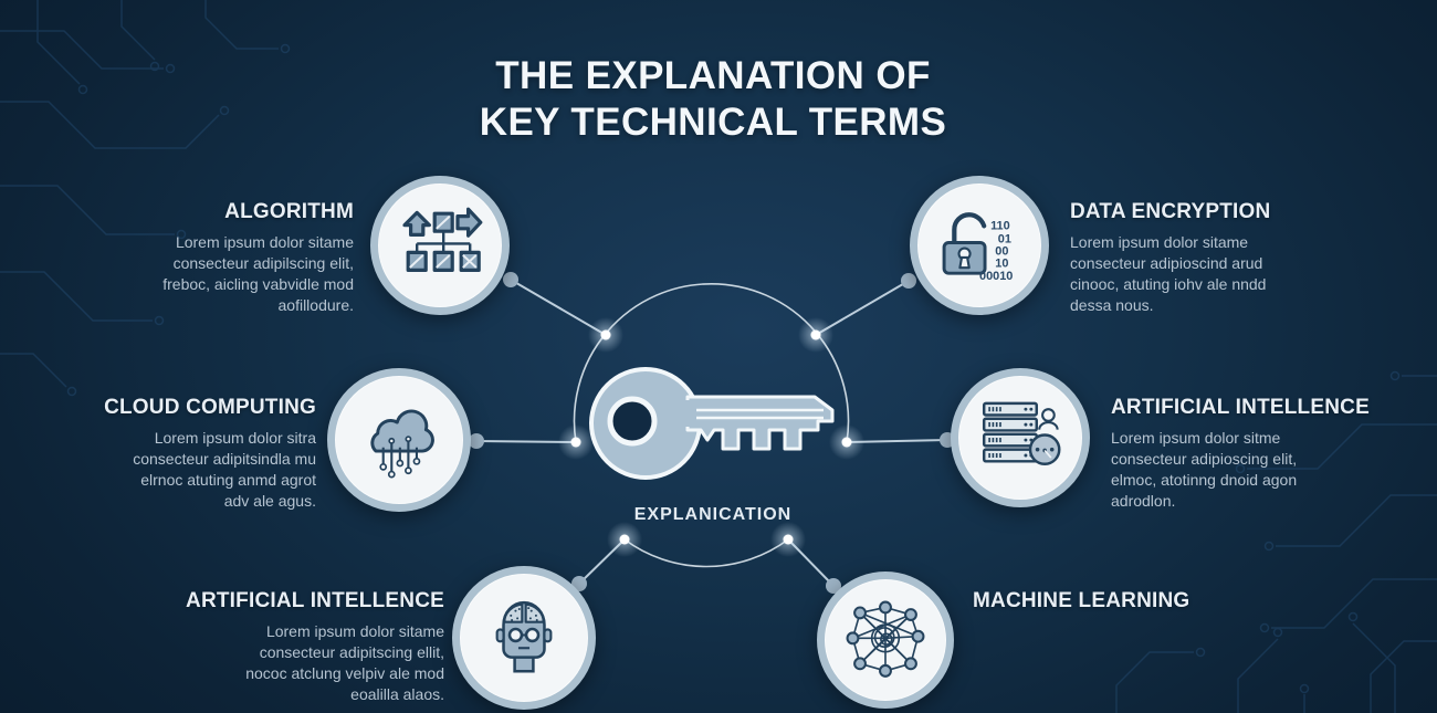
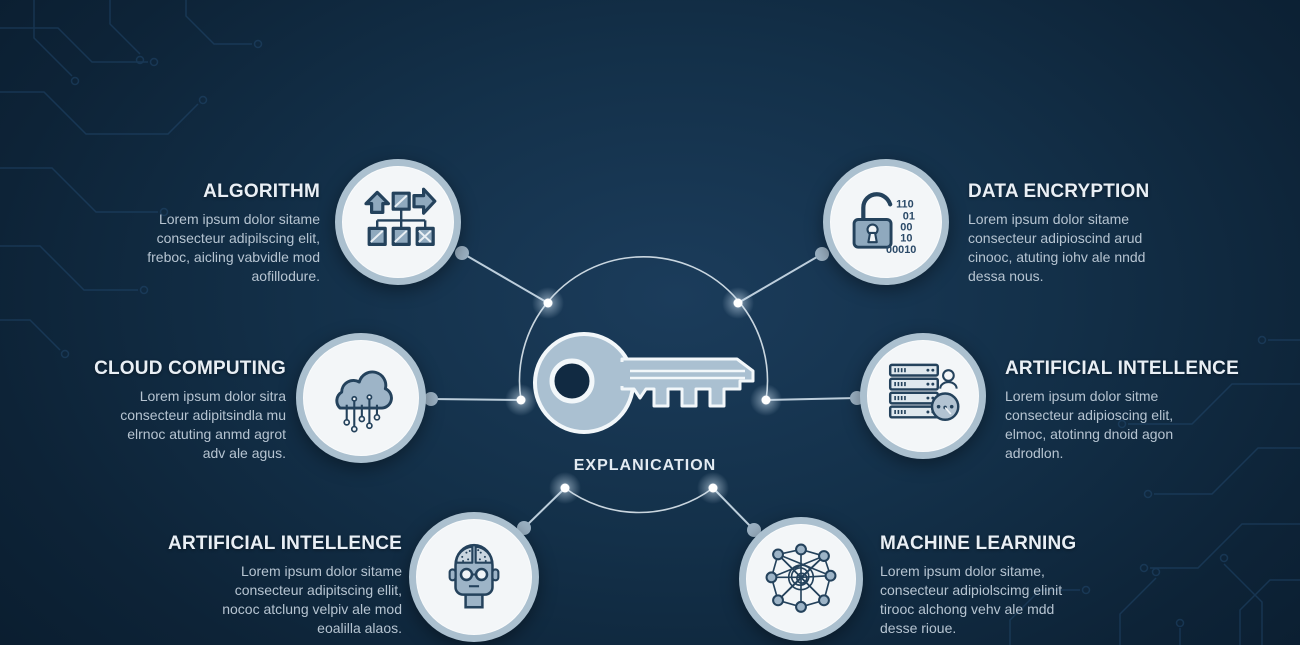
- THE EXPLANATION OF
- KEY TECHNICAL TERMS
  EXPLANICATION
  110
  01
  00
  10
  00010
  ALGORITHM
  Lorem ipsum dolor sitame
  consecteur adipilscing elit,
  freboc, aicling vabvidle mod
  aofillodure.
  DATA ENCRYPTION
  Lorem ipsum dolor sitame
  consecteur adipioscind arud
  cinooc, atuting iohv ale nndd
  dessa nous.
  CLOUD COMPUTING
  Lorem ipsum dolor sitra
  consecteur adipitsindla mu
  elrnoc atuting anmd agrot
  adv ale agus.
  ARTIFICIAL INTELLENCE
  Lorem ipsum dolor sitme
  consecteur adipioscing elit,
  elmoc, atotinng dnoid agon
  adrodlon.
  ARTIFICIAL INTELLENCE
  Lorem ipsum dolor sitame
  consecteur adipitscing ellit,
  nococ atclung velpiv ale mod
  eoalilla alaos.
  MACHINE LEARNING
+ Lorem ipsum dolor sitame,
+ consecteur adipiolscimg elinit
+ tirooc alchong vehv ale mdd
+ desse rioue.
